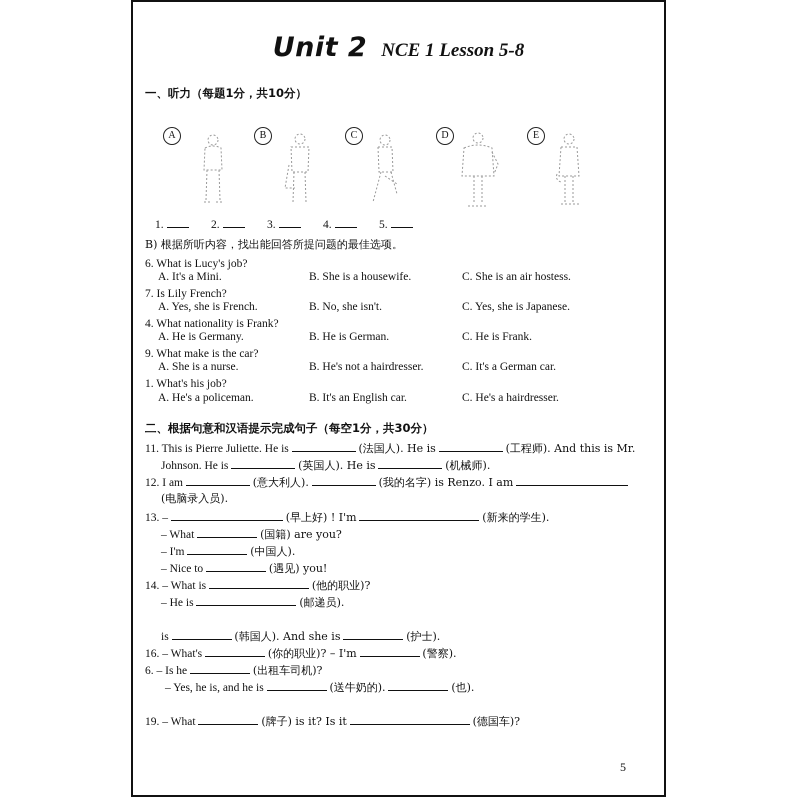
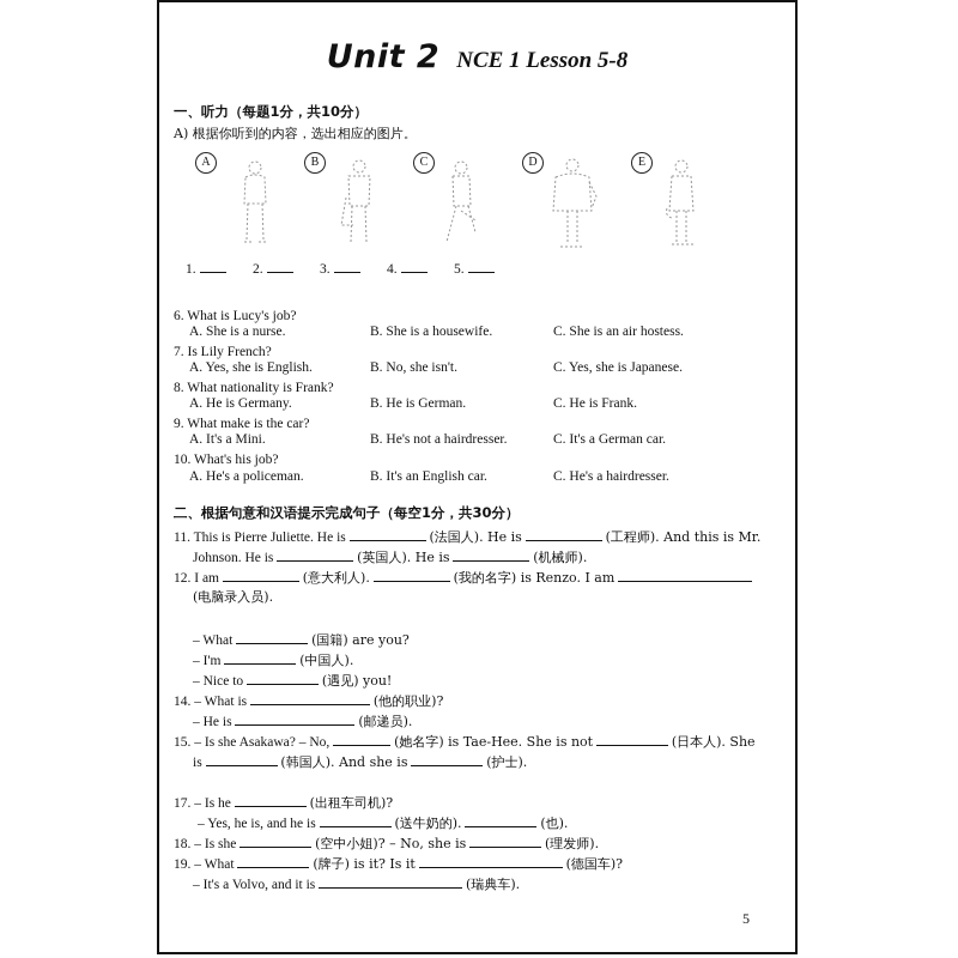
  Unit 2 NCE 1 Lesson 5-8
  一、听力（每题1分，共10分）
+ A) 根据你听到的内容，选出相应的图片。
  A
  B
  C
  D
  E
  1.
  2.
  3.
  4.
  5.
- B) 根据所听内容，找出能回答所提问题的最佳选项。
  6. What is Lucy's job?
- A. It's a Mini.
+ A. She is a nurse.
  B. She is a housewife.
  C. She is an air hostess.
  7. Is Lily French?
- A. Yes, she is French.
+ A. Yes, she is English.
  B. No, she isn't.
  C. Yes, she is Japanese.
- 4. What nationality is Frank?
+ 8. What nationality is Frank?
  A. He is Germany.
  B. He is German.
  C. He is Frank.
  9. What make is the car?
- A. She is a nurse.
+ A. It's a Mini.
  B. He's not a hairdresser.
  C. It's a German car.
- 1. What's his job?
+ 10. What's his job?
  A. He's a policeman.
  B. It's an English car.
  C. He's a hairdresser.
  二、根据句意和汉语提示完成句子（每空1分，共30分）
  11. This is Pierre Juliette. He is (法国人). He is (工程师). And this is Mr.
  Johnson. He is (英国人). He is (机械师).
  12. I am (意大利人). (我的名字) is Renzo. I am
  (电脑录入员).
- 13. – (早上好) ! I'm (新来的学生).
  – What (国籍) are you?
  – I'm (中国人).
  – Nice to (遇见) you!
  14. – What is (他的职业)?
  – He is (邮递员).
+ 15. – Is she Asakawa? – No, (她名字) is Tae-Hee. She is not (日本人). She
  is (韩国人). And she is (护士).
- 16. – What's (你的职业)? – I'm (警察).
- 6. – Is he (出租车司机)?
+ 17. – Is he (出租车司机)?
  – Yes, he is, and he is (送牛奶的). (也).
+ 18. – Is she (空中小姐)? – No, she is (理发师).
  19. – What (牌子) is it? Is it (德国车)?
+ – It's a Volvo, and it is (瑞典车).
  5
